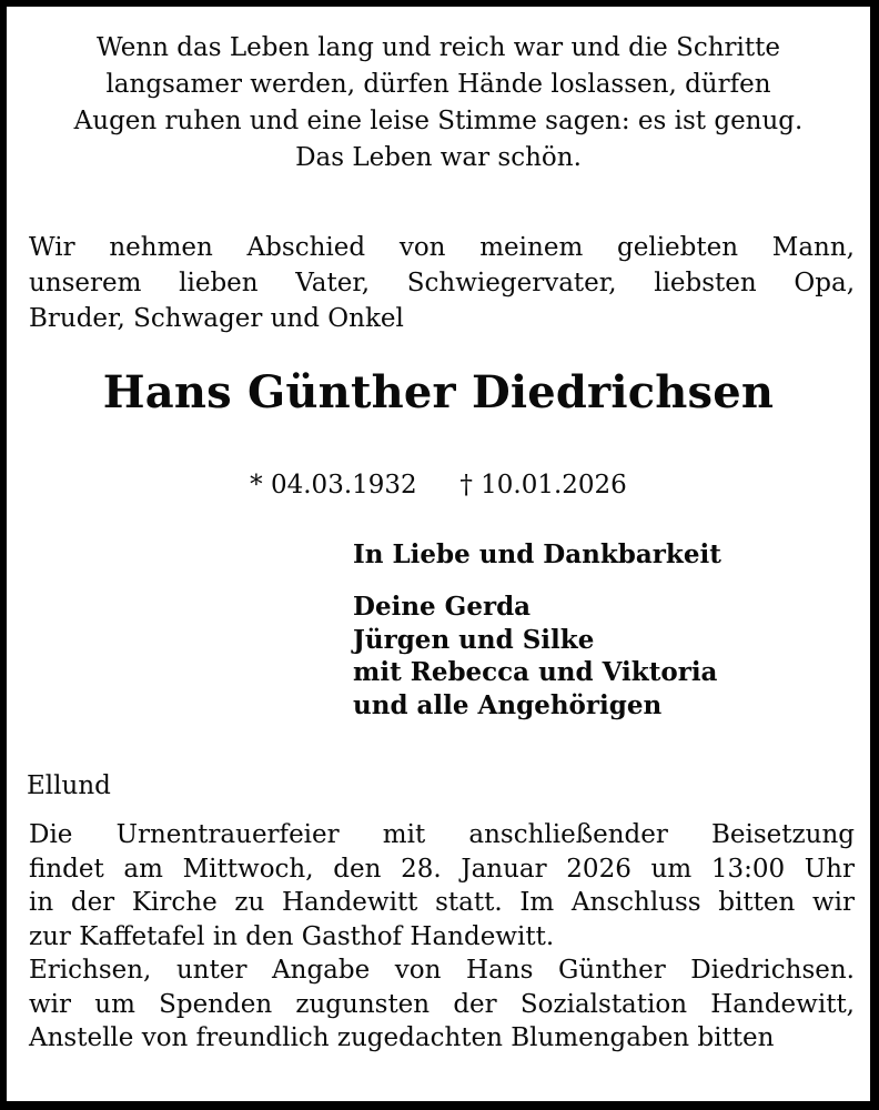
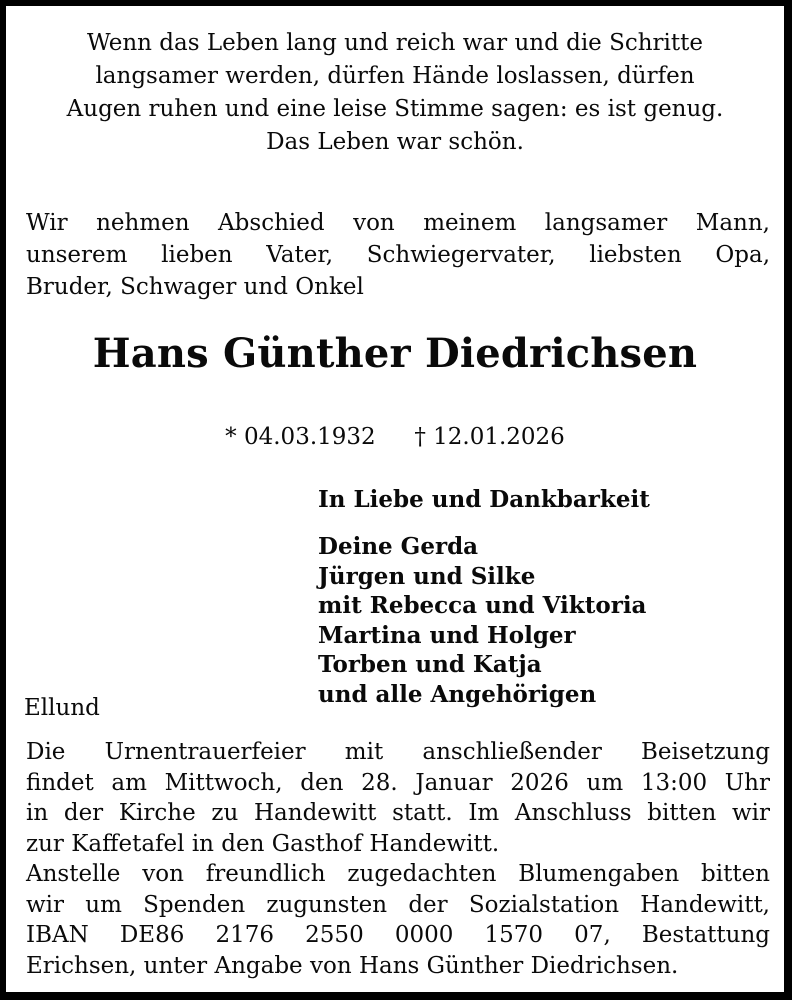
  Wenn das Leben lang und reich war und die Schritte
  langsamer werden, dürfen Hände loslassen, dürfen
  Augen ruhen und eine leise Stimme sagen: es ist genug.
  Das Leben war schön.
- Wir nehmen Abschied von meinem geliebten Mann,
+ Wir nehmen Abschied von meinem langsamer Mann,
  unserem lieben Vater, Schwiegervater, liebsten Opa,
  Bruder, Schwager und Onkel
  Hans Günther Diedrichsen
- * 04.03.1932 † 10.01.2026
+ * 04.03.1932 † 12.01.2026
  In Liebe und Dankbarkeit
  Deine Gerda
  Jürgen und Silke
  mit Rebecca und Viktoria
+ Martina und Holger
+ Torben und Katja
  und alle Angehörigen
  Ellund
  Die Urnentrauerfeier mit anschließender Beisetzung
  findet am Mittwoch, den 28. Januar 2026 um 13:00 Uhr
  in der Kirche zu Handewitt statt. Im Anschluss bitten wir
  zur Kaffetafel in den Gasthof Handewitt.
- Erichsen, unter Angabe von Hans Günther Diedrichsen.
+ Anstelle von freundlich zugedachten Blumengaben bitten
  wir um Spenden zugunsten der Sozialstation Handewitt,
+ IBAN DE86 2176 2550 0000 1570 07, Bestattung
- Anstelle von freundlich zugedachten Blumengaben bitten
+ Erichsen, unter Angabe von Hans Günther Diedrichsen.
